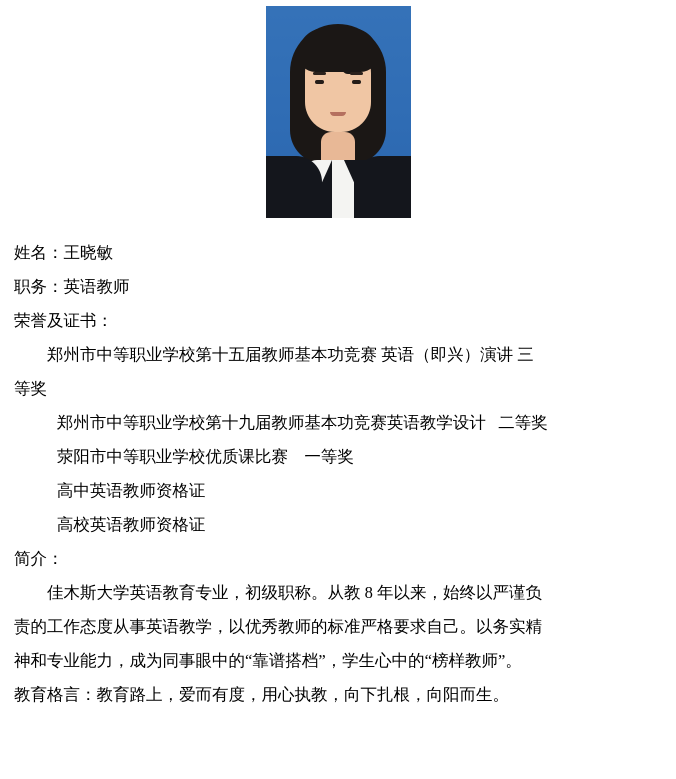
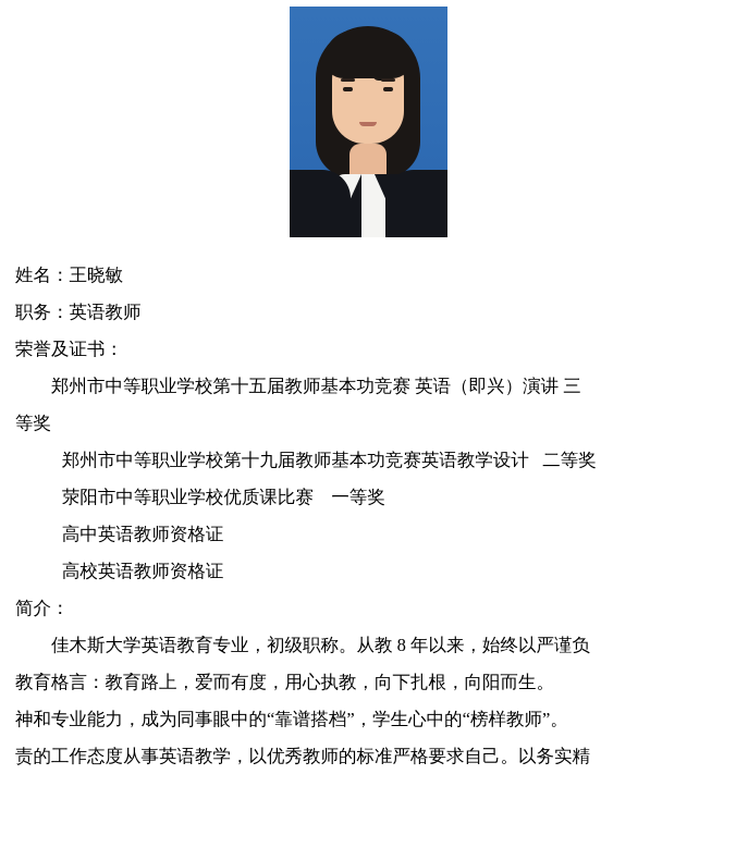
  姓名：王晓敏
  职务：英语教师
  荣誉及证书：
  郑州市中等职业学校第十五届教师基本功竞赛 英语（即兴）演讲 三
  等奖
  郑州市中等职业学校第十九届教师基本功竞赛英语教学设计 二等奖
  荥阳市中等职业学校优质课比赛 一等奖
  高中英语教师资格证
  高校英语教师资格证
  简介：
  佳木斯大学英语教育专业，初级职称。从教 8 年以来，始终以严谨负
- 责的工作态度从事英语教学，以优秀教师的标准严格要求自己。以务实精
+ 教育格言：教育路上，爱而有度，用心执教，向下扎根，向阳而生。
  神和专业能力，成为同事眼中的“靠谱搭档”，学生心中的“榜样教师”。
- 教育格言：教育路上，爱而有度，用心执教，向下扎根，向阳而生。
+ 责的工作态度从事英语教学，以优秀教师的标准严格要求自己。以务实精
